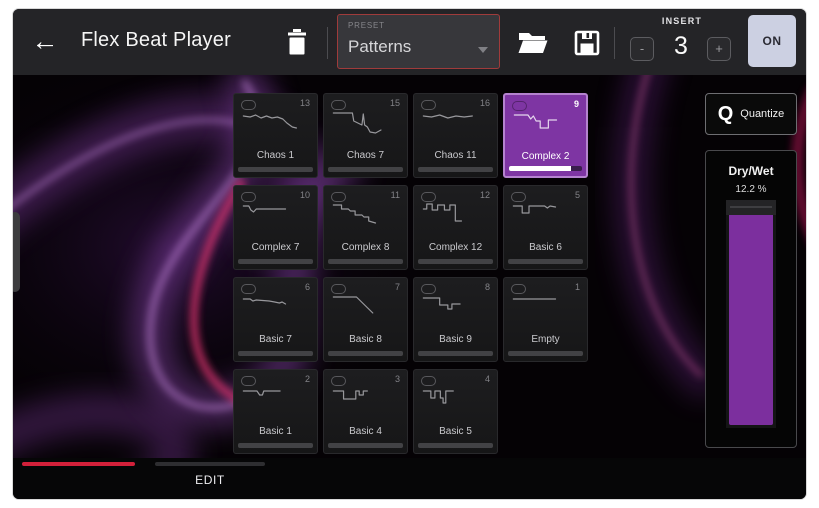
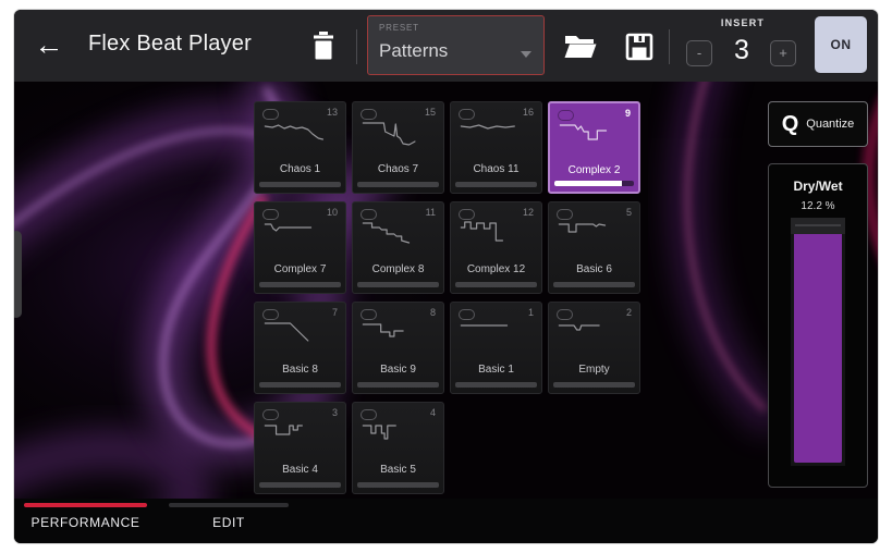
  ←
  Flex Beat Player
  PRESET
  Patterns
  INSERT
  -
  3
  +
  ON
  13
  Chaos 1
  15
  Chaos 7
  16
  Chaos 11
  9
  Complex 2
  10
  Complex 7
  11
  Complex 8
  12
  Complex 12
  5
  Basic 6
- 6
- Basic 7
  7
  Basic 8
  8
  Basic 9
  1
- Empty
+ Basic 1
  2
- Basic 1
+ Empty
  3
  Basic 4
  4
  Basic 5
  Q
  Quantize
  Dry/Wet
  12.2 %
+ PERFORMANCE
  EDIT
